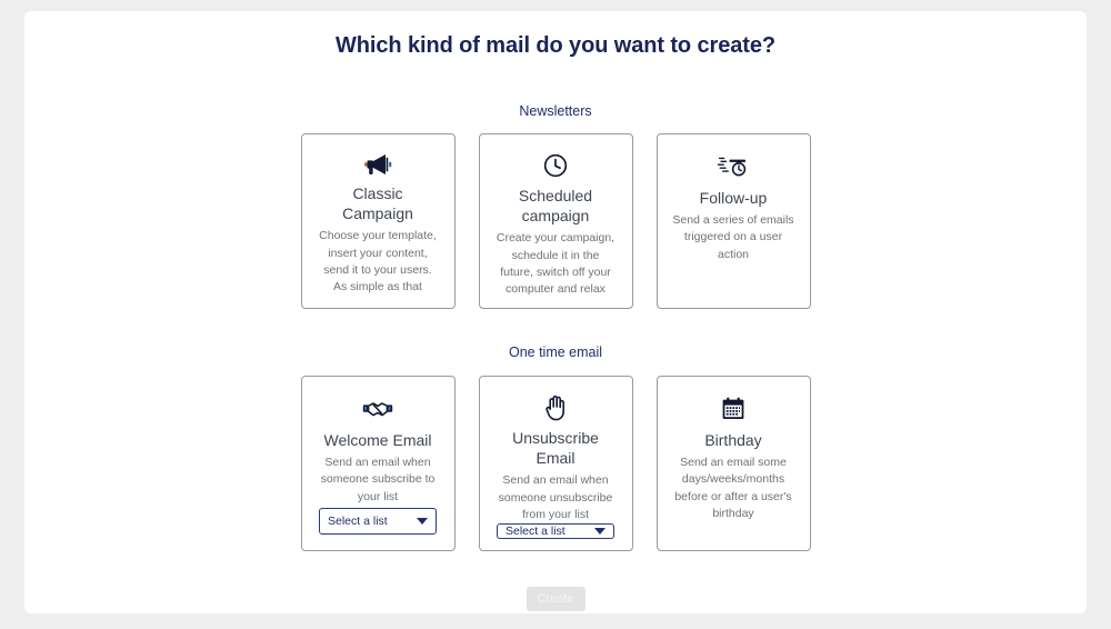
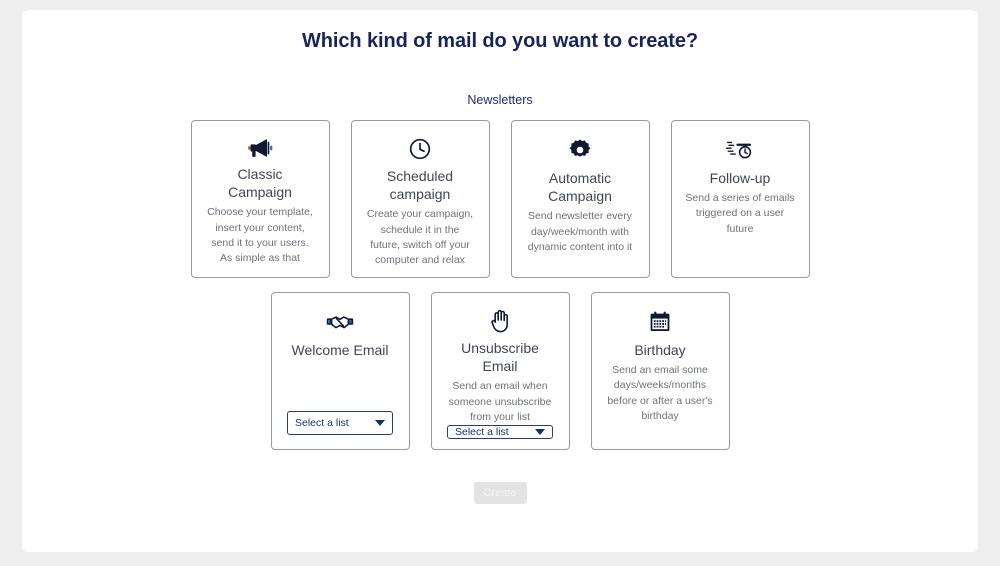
  Which kind of mail do you want to create?
  Newsletters
  Classic Campaign
  Choose your template, insert your content, send it to your users. As simple as that
  Scheduled campaign
  Create your campaign, schedule it in the future, switch off your computer and relax
+ Automatic Campaign
+ Send newsletter every day/week/month with dynamic content into it
  Follow-up
- Send a series of emails triggered on a user action
+ Send a series of emails triggered on a user future
- One time email
  Welcome Email
- Send an email when someone subscribe to your list
  Select a list
  Unsubscribe Email
  Send an email when someone unsubscribe from your list
  Select a list
  Birthday
  Send an email some days/weeks/months before or after a user's birthday
